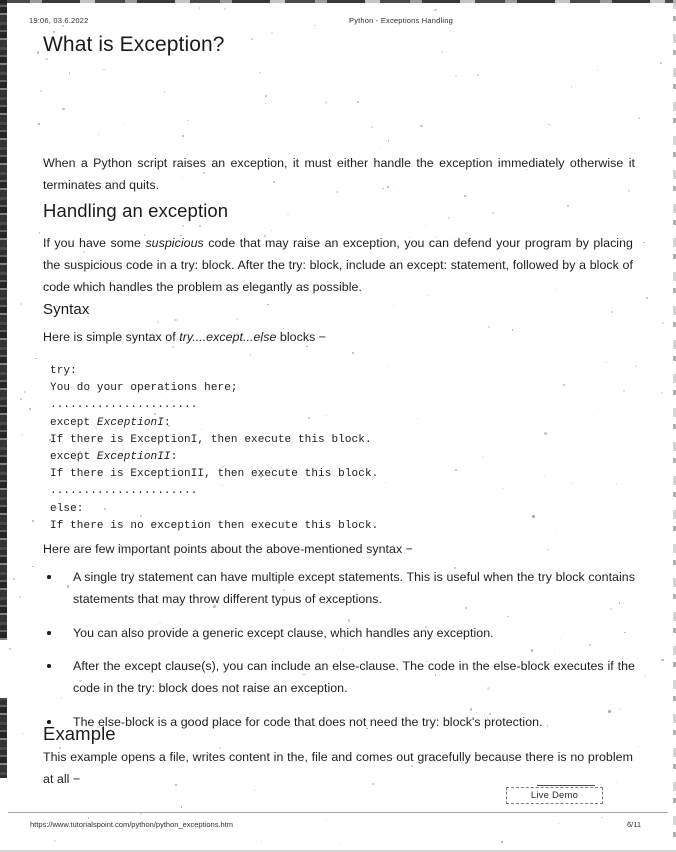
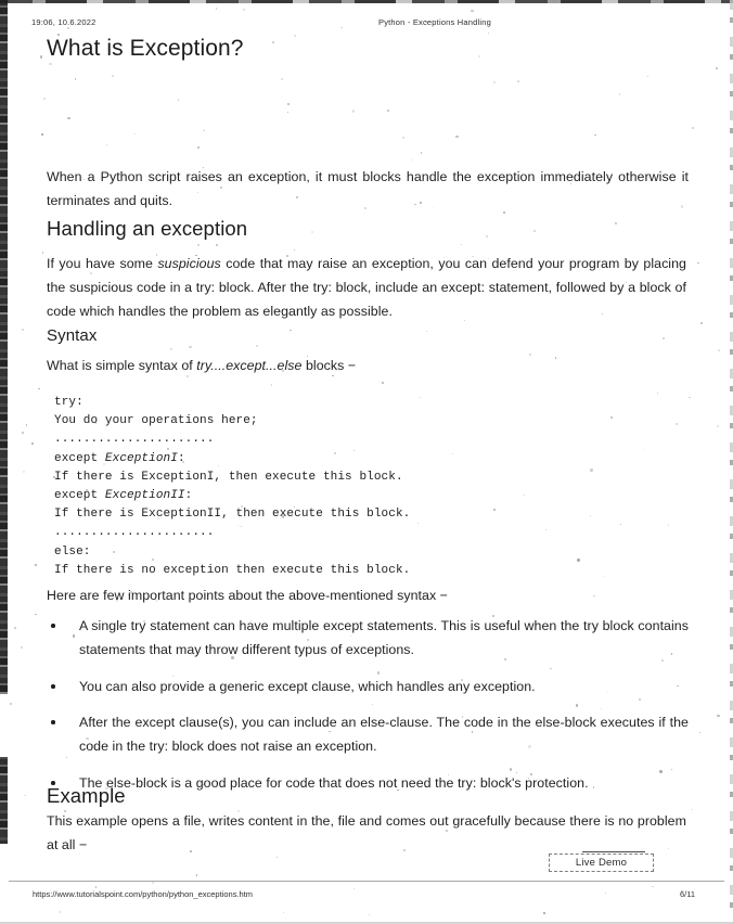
- 19:06, 03.6.2022
+ 19:06, 10.6.2022
  Python - Exceptions Handling
  What is Exception?
- When a Python script raises an exception, it must either handle the exception immediately otherwise it terminates and quits.
+ When a Python script raises an exception, it must blocks handle the exception immediately otherwise it terminates and quits.
  Handling an exception
  If you have some suspicious code that may raise an exception, you can defend your program by placing the suspicious code in a try: block. After the try: block, include an except: statement, followed by a block of code which handles the problem as elegantly as possible.
  Syntax
- Here is simple syntax of try....except...else blocks −
+ What is simple syntax of try....except...else blocks −
  try: You do your operations here; ...................... except ExceptionI: If there is ExceptionI, then execute this block. except ExceptionII: If there is ExceptionII, then execute this block. ...................... else: If there is no exception then execute this block.
  Here are few important points about the above-mentioned syntax −
  A single try statement can have multiple except statements. This is useful when the try block contains statements that may throw different typus of exceptions.
  You can also provide a generic except clause, which handles any exception.
  After the except clause(s), you can include an else-clause. The code in the else-block executes if the code in the try: block does not raise an exception.
  The else-block is a good place for code that does not need the try: block's protection.
  Example
  This example opens a file, writes content in the, file and comes out gracefully because there is no problem at all −
  Live Demo
  https://www.tutorialspoint.com/python/python_exceptions.htm
  6/11
